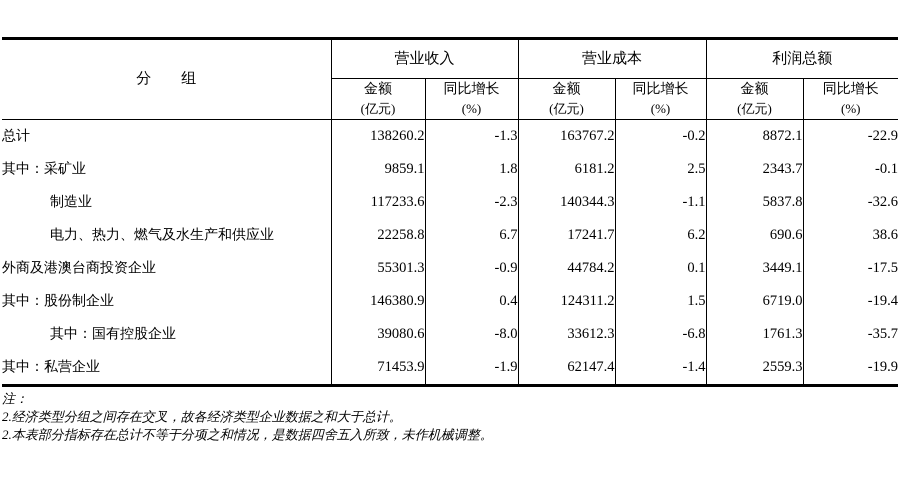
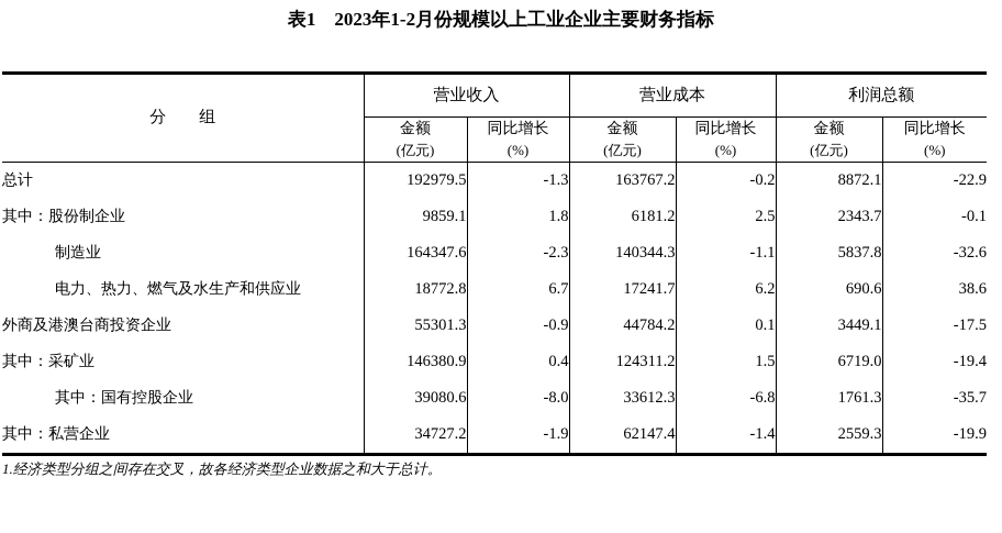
+ 表1 2023年1-2月份规模以上工业企业主要财务指标
  分 组	营业收入	营业成本	利润总额
  金额 (亿元)	同比增长 (%)	金额 (亿元)	同比增长 (%)	金额 (亿元)	同比增长 (%)
- 总计	138260.2	-1.3	163767.2	-0.2	8872.1	-22.9
+ 总计	192979.5	-1.3	163767.2	-0.2	8872.1	-22.9
- 其中：采矿业	9859.1	1.8	6181.2	2.5	2343.7	-0.1
+ 其中：股份制企业	9859.1	1.8	6181.2	2.5	2343.7	-0.1
- 制造业	117233.6	-2.3	140344.3	-1.1	5837.8	-32.6
+ 制造业	164347.6	-2.3	140344.3	-1.1	5837.8	-32.6
- 电力、热力、燃气及水生产和供应业	22258.8	6.7	17241.7	6.2	690.6	38.6
+ 电力、热力、燃气及水生产和供应业	18772.8	6.7	17241.7	6.2	690.6	38.6
  外商及港澳台商投资企业	55301.3	-0.9	44784.2	0.1	3449.1	-17.5
- 其中：股份制企业	146380.9	0.4	124311.2	1.5	6719.0	-19.4
+ 其中：采矿业	146380.9	0.4	124311.2	1.5	6719.0	-19.4
  其中：国有控股企业	39080.6	-8.0	33612.3	-6.8	1761.3	-35.7
- 其中：私营企业	71453.9	-1.9	62147.4	-1.4	2559.3	-19.9
+ 其中：私营企业	34727.2	-1.9	62147.4	-1.4	2559.3	-19.9
- 注：
- 2.经济类型分组之间存在交叉，故各经济类型企业数据之和大于总计。
+ 1.经济类型分组之间存在交叉，故各经济类型企业数据之和大于总计。
- 2.本表部分指标存在总计不等于分项之和情况，是数据四舍五入所致，未作机械调整。
